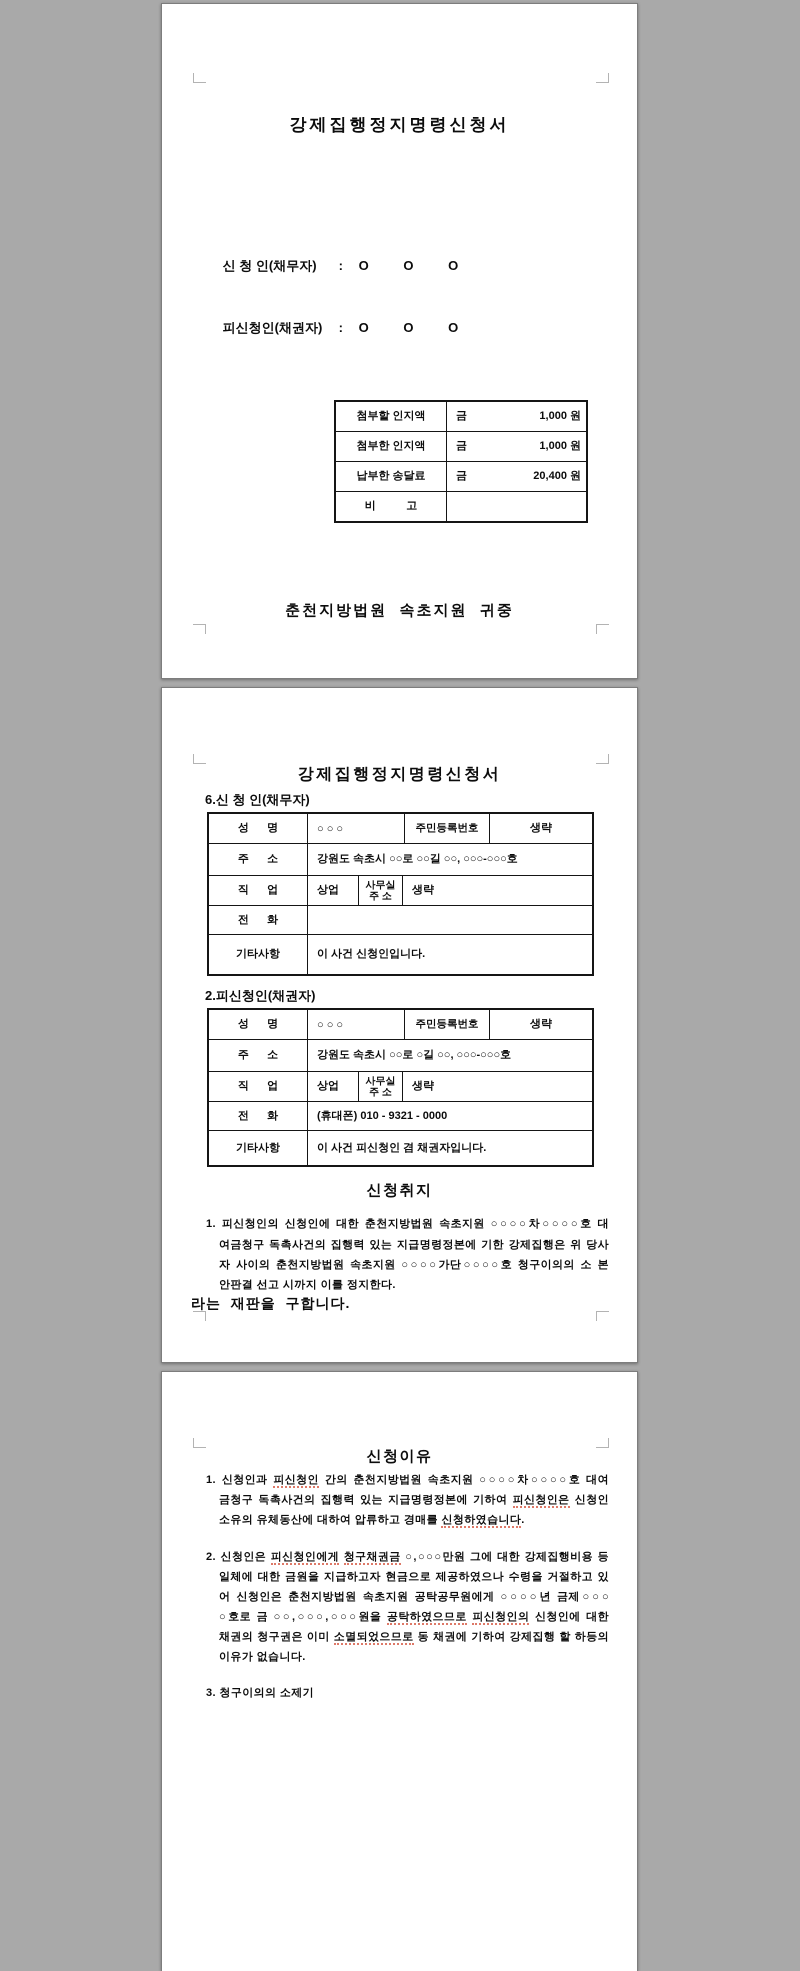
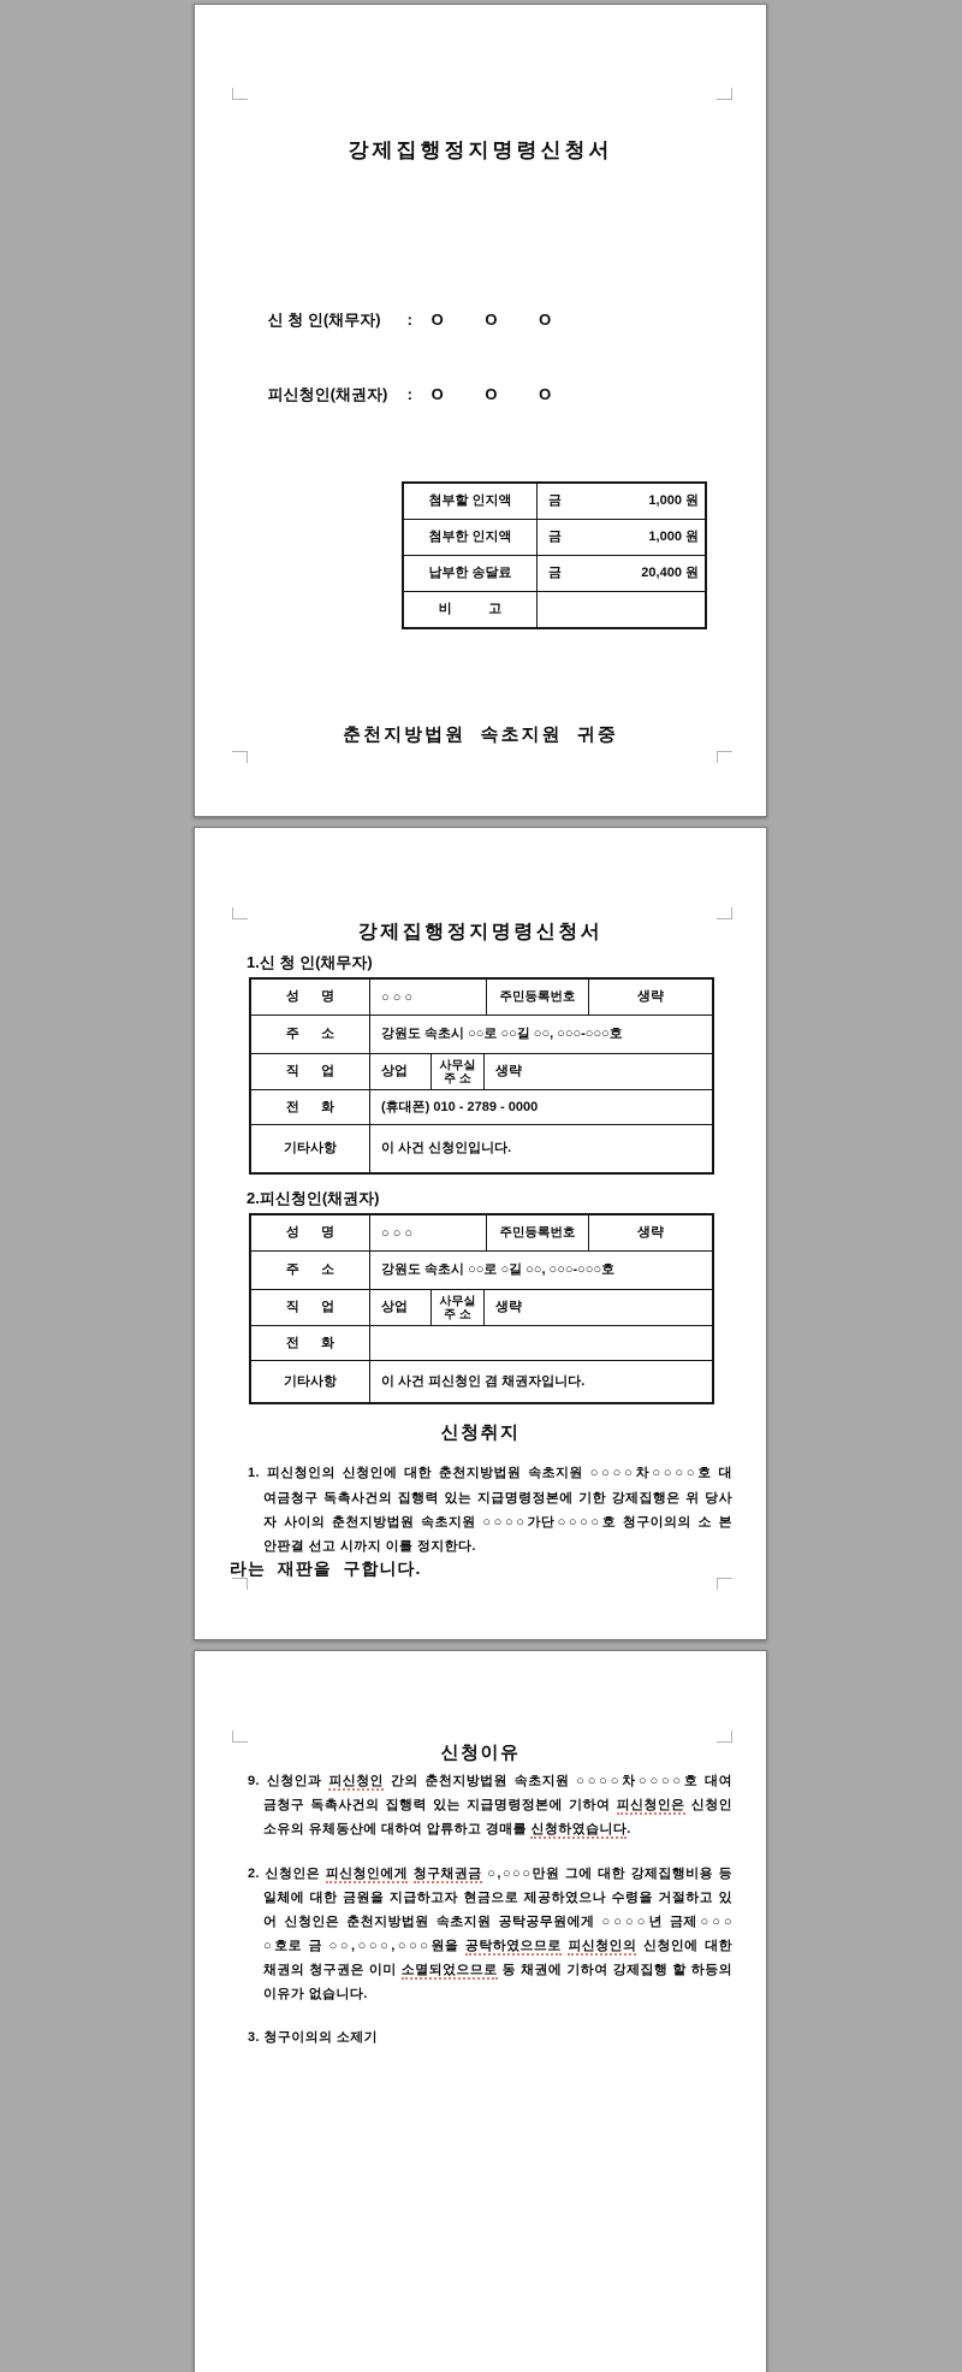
  강제집행정지명령신청서
  신 청 인(채무자) : O O O
  피신청인(채권자) : O O O
  첨부할 인지액
  금
  1,000 원
  첨부한 인지액
  금
  1,000 원
  납부한 송달료
  금
  20,400 원
  비 고
  춘천지방법원 속초지원 귀중
  강제집행정지명령신청서
- 6.신 청 인(채무자)
+ 1.신 청 인(채무자)
  성 명
  ○ ○ ○
  주민등록번호
  생략
  주 소
  강원도 속초시 ○○로 ○○길 ○○, ○○○-○○○호
  직 업
  상업
  사무실
  주 소
  생략
  전 화
+ (휴대폰) 010 - 2789 - 0000
  기타사항
  이 사건 신청인입니다.
  2.피신청인(채권자)
  성 명
  ○ ○ ○
  주민등록번호
  생략
  주 소
  강원도 속초시 ○○로 ○길 ○○, ○○○-○○○호
  직 업
  상업
  사무실
  주 소
  생략
  전 화
- (휴대폰) 010 - 9321 - 0000
  기타사항
  이 사건 피신청인 겸 채권자입니다.
  신청취지
  1. 피신청인의 신청인에 대한 춘천지방법원 속초지원 ○○○○차○○○○호 대
  여금청구 독촉사건의 집행력 있는 지급명령정본에 기한 강제집행은 위 당사
  자 사이의 춘천지방법원 속초지원 ○○○○가단○○○○호 청구이의의 소 본
  안판결 선고 시까지 이를 정지한다.
  라는 재판을 구합니다.
  신청이유
- 1. 신청인과 피신청인 간의 춘천지방법원 속초지원 ○○○○차○○○○호 대여
+ 9. 신청인과 피신청인 간의 춘천지방법원 속초지원 ○○○○차○○○○호 대여
  금청구 독촉사건의 집행력 있는 지급명령정본에 기하여 피신청인은 신청인
  소유의 유체동산에 대하여 압류하고 경매를 신청하였습니다.
  2. 신청인은 피신청인에게 청구채권금 ○,○○○만원 그에 대한 강제집행비용 등
  일체에 대한 금원을 지급하고자 현금으로 제공하였으나 수령을 거절하고 있
  어 신청인은 춘천지방법원 속초지원 공탁공무원에게 ○○○○년 금제○○○
  ○호로 금 ○○,○○○,○○○원을 공탁하였으므로 피신청인의 신청인에 대한
  채권의 청구권은 이미 소멸되었으므로 동 채권에 기하여 강제집행 할 하등의
  이유가 없습니다.
  3. 청구이의의 소제기
